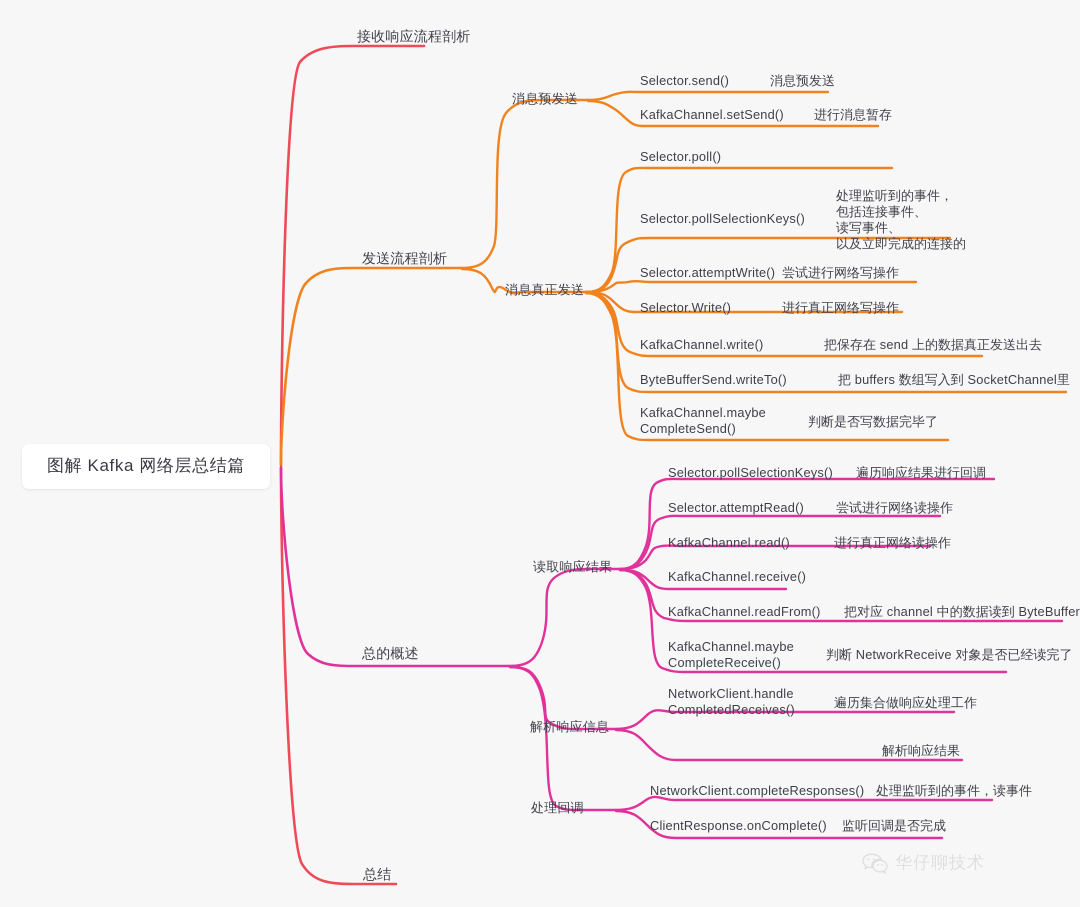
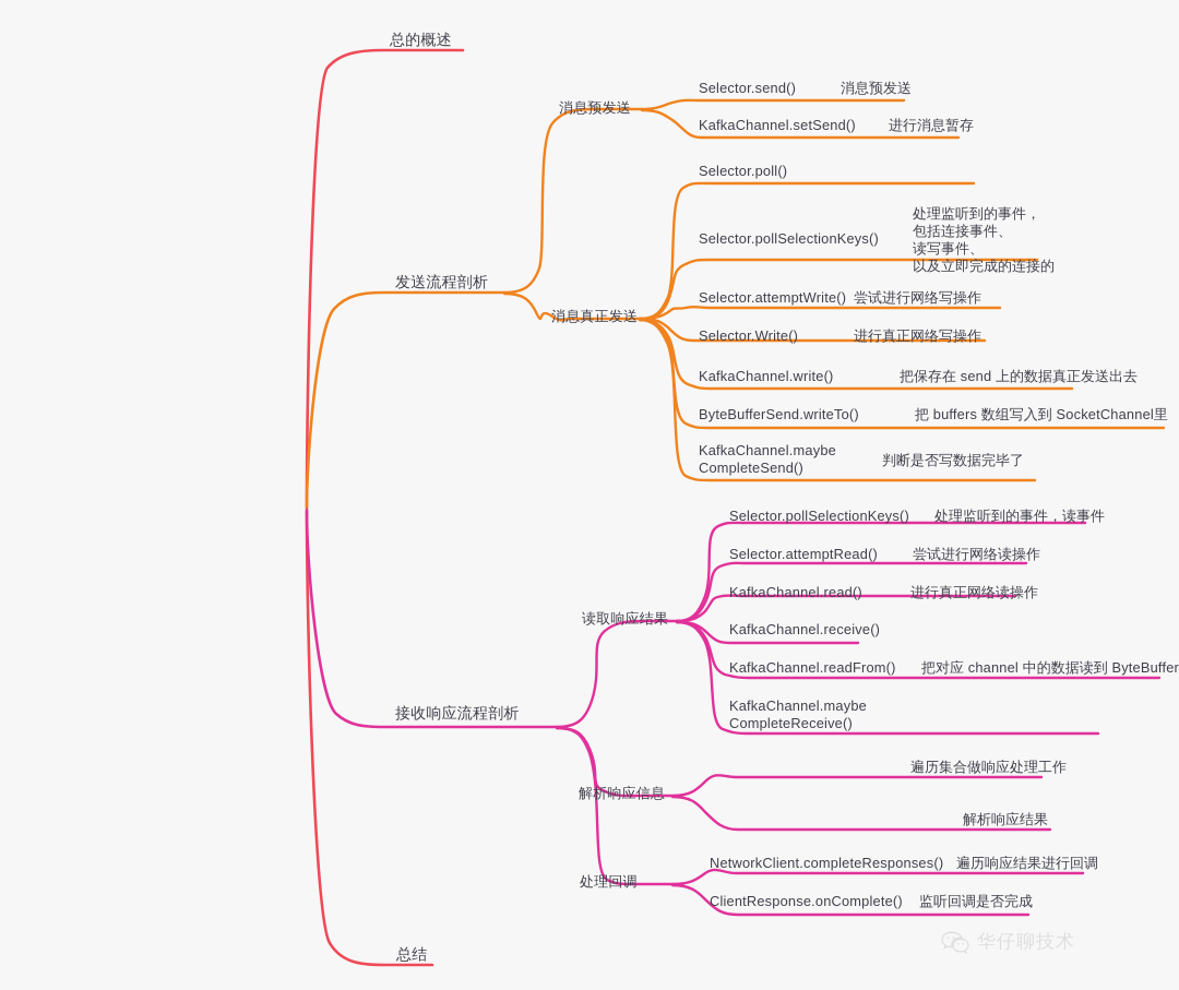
- 图解 Kafka 网络层总结篇
- 接收响应流程剖析
+ 总的概述
  发送流程剖析
- 总的概述
+ 接收响应流程剖析
  总结
  消息预发送
  消息真正发送
  读取响应结果
  解析响应信息
  处理回调
  Selector.send()
  消息预发送
  KafkaChannel.setSend()
  进行消息暂存
  Selector.poll()
  Selector.pollSelectionKeys()
  处理监听到的事件，
  包括连接事件、
  读写事件、
  以及立即完成的连接的
  Selector.attemptWrite()
  尝试进行网络写操作
  Selector.Write()
  进行真正网络写操作
  KafkaChannel.write()
  把保存在 send 上的数据真正发送出去
  ByteBufferSend.writeTo()
  把 buffers 数组写入到 SocketChannel里
  KafkaChannel.maybe
  CompleteSend()
  判断是否写数据完毕了
  Selector.pollSelectionKeys()
- 遍历响应结果进行回调
+ 处理监听到的事件，读事件
  Selector.attemptRead()
  尝试进行网络读操作
  KafkaChannel.read()
  进行真正网络读操作
  KafkaChannel.receive()
  KafkaChannel.readFrom()
  把对应 channel 中的数据读到 ByteBuffer
  KafkaChannel.maybe
  CompleteReceive()
- 判断 NetworkReceive 对象是否已经读完了
- NetworkClient.handle
- CompletedReceives()
  遍历集合做响应处理工作
  解析响应结果
  NetworkClient.completeResponses()
- 处理监听到的事件，读事件
+ 遍历响应结果进行回调
  ClientResponse.onComplete()
  监听回调是否完成
  华仔聊技术
